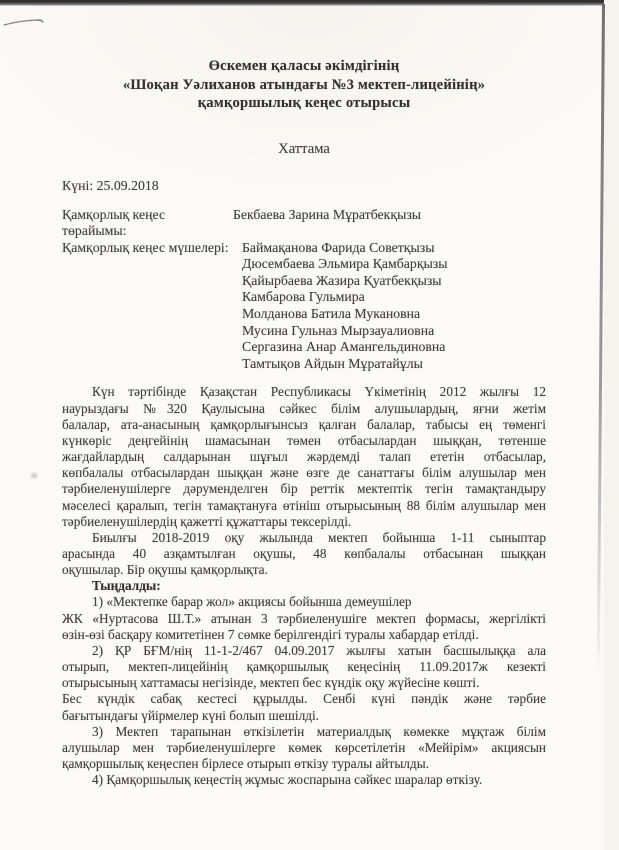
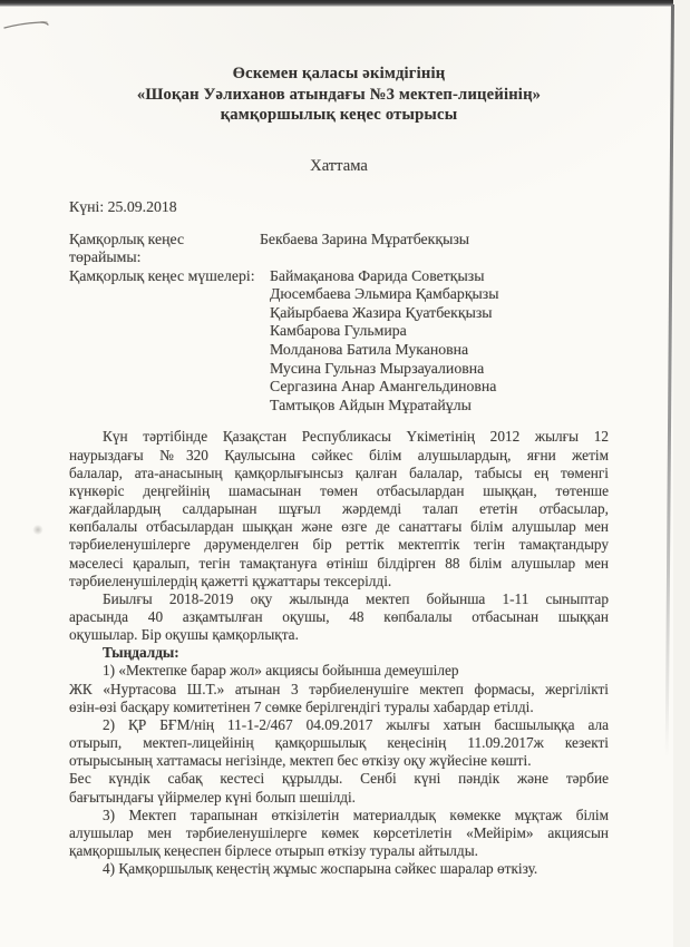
  Өскемен қаласы әкімдігінің
  «Шоқан Уәлиханов атындағы №3 мектеп-лицейінің»
  қамқоршылық кеңес отырысы
  Хаттама
  Күні: 25.09.2018
  Қамқорлық кеңес төрайымы:
  Бекбаева Зарина Мұратбекқызы
  Қамқорлық кеңес мүшелері:
  Баймақанова Фарида Советқызы
  Дюсембаева Эльмира Қамбарқызы
  Қайырбаева Жазира Қуатбекқызы
  Камбарова Гульмира
  Молданова Батила Мукановна
  Мусина Гульназ Мырзауалиовна
  Сергазина Анар Амангельдиновна
  Тамтықов Айдын Мұратайұлы
  Күн тәртібінде Қазақстан Республикасы Үкіметінің 2012 жылғы 12
  наурыздағы №320 Қаулысына сәйкес білім алушылардың, яғни жетім
  балалар, ата-анасының қамқорлығынсыз қалған балалар, табысы ең төменгі
  күнкөріс деңгейінің шамасынан төмен отбасылардан шыққан, төтенше
  жағдайлардың салдарынан шұғыл жәрдемді талап ететін отбасылар,
  көпбалалы отбасылардан шыққан және өзге де санаттағы білім алушылар мен
  тәрбиеленушілерге дәруменделген бір реттік мектептік тегін тамақтандыру
- мәселесі қаралып, тегін тамақтануға өтініш отырысының 88 білім алушылар мен
+ мәселесі қаралып, тегін тамақтануға өтініш білдірген 88 білім алушылар мен
  тәрбиеленушілердің қажетті құжаттары тексерілді.
  Биылғы 2018-2019 оқу жылында мектеп бойынша 1-11 сыныптар
  арасында 40 азқамтылған оқушы, 48 көпбалалы отбасынан шыққан
  оқушылар. Бір оқушы қамқорлықта.
  Тыңдалды:
  1) «Мектепке барар жол» акциясы бойынша демеушілер
  ЖК «Нуртасова Ш.Т.» атынан 3 тәрбиеленушіге мектеп формасы, жергілікті
  өзін-өзі басқару комитетінен 7 сөмке берілгендігі туралы хабардар етілді.
  2) ҚР БҒМ/нің 11-1-2/467 04.09.2017 жылғы хатын басшылыққа ала
  отырып, мектеп-лицейінің қамқоршылық кеңесінің 11.09.2017ж кезекті
- отырысының хаттамасы негізінде, мектеп бес күндік оқу жүйесіне көшті.
+ отырысының хаттамасы негізінде, мектеп бес өткізу оқу жүйесіне көшті.
  Бес күндік сабақ кестесі құрылды. Сенбі күні пәндік және тәрбие
  бағытындағы үйірмелер күні болып шешілді.
  3) Мектеп тарапынан өткізілетін материалдық көмекке мұқтаж білім
  алушылар мен тәрбиеленушілерге көмек көрсетілетін «Мейірім» акциясын
  қамқоршылық кеңеспен бірлесе отырып өткізу туралы айтылды.
  4) Қамқоршылық кеңестің жұмыс жоспарына сәйкес шаралар өткізу.
